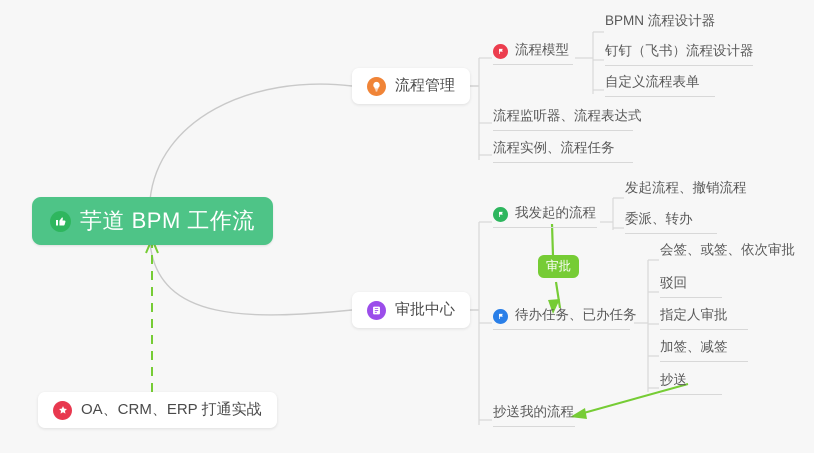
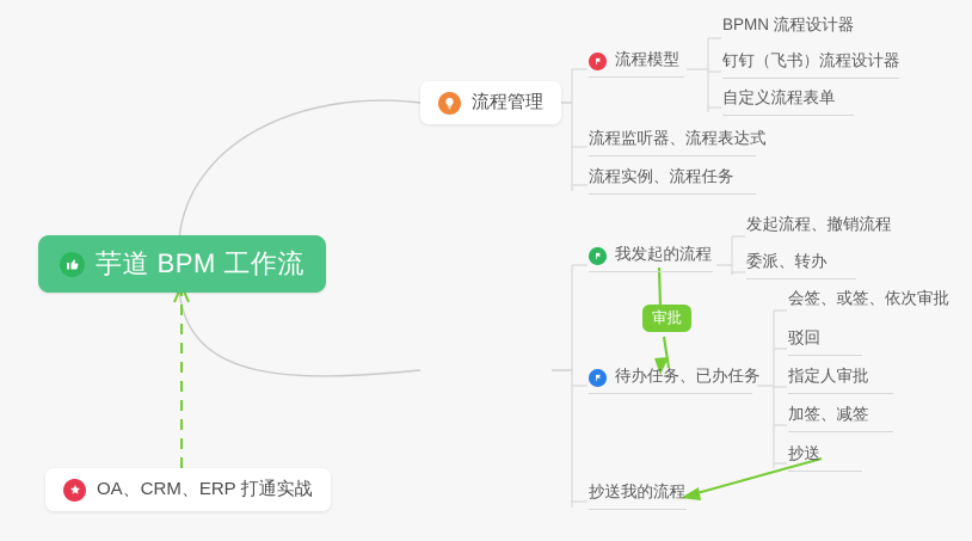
  芋道 BPM 工作流
  流程管理
- 审批中心
  流程模型
  流程监听器、流程表达式
  流程实例、流程任务
  BPMN 流程设计器
  钉钉（飞书）流程设计器
  自定义流程表单
  我发起的流程
  待办任务、已办任务
  抄送我的流程
  发起流程、撤销流程
  委派、转办
  会签、或签、依次审批
  驳回
  指定人审批
  加签、减签
  抄送
  审批
  OA、CRM、ERP 打通实战
